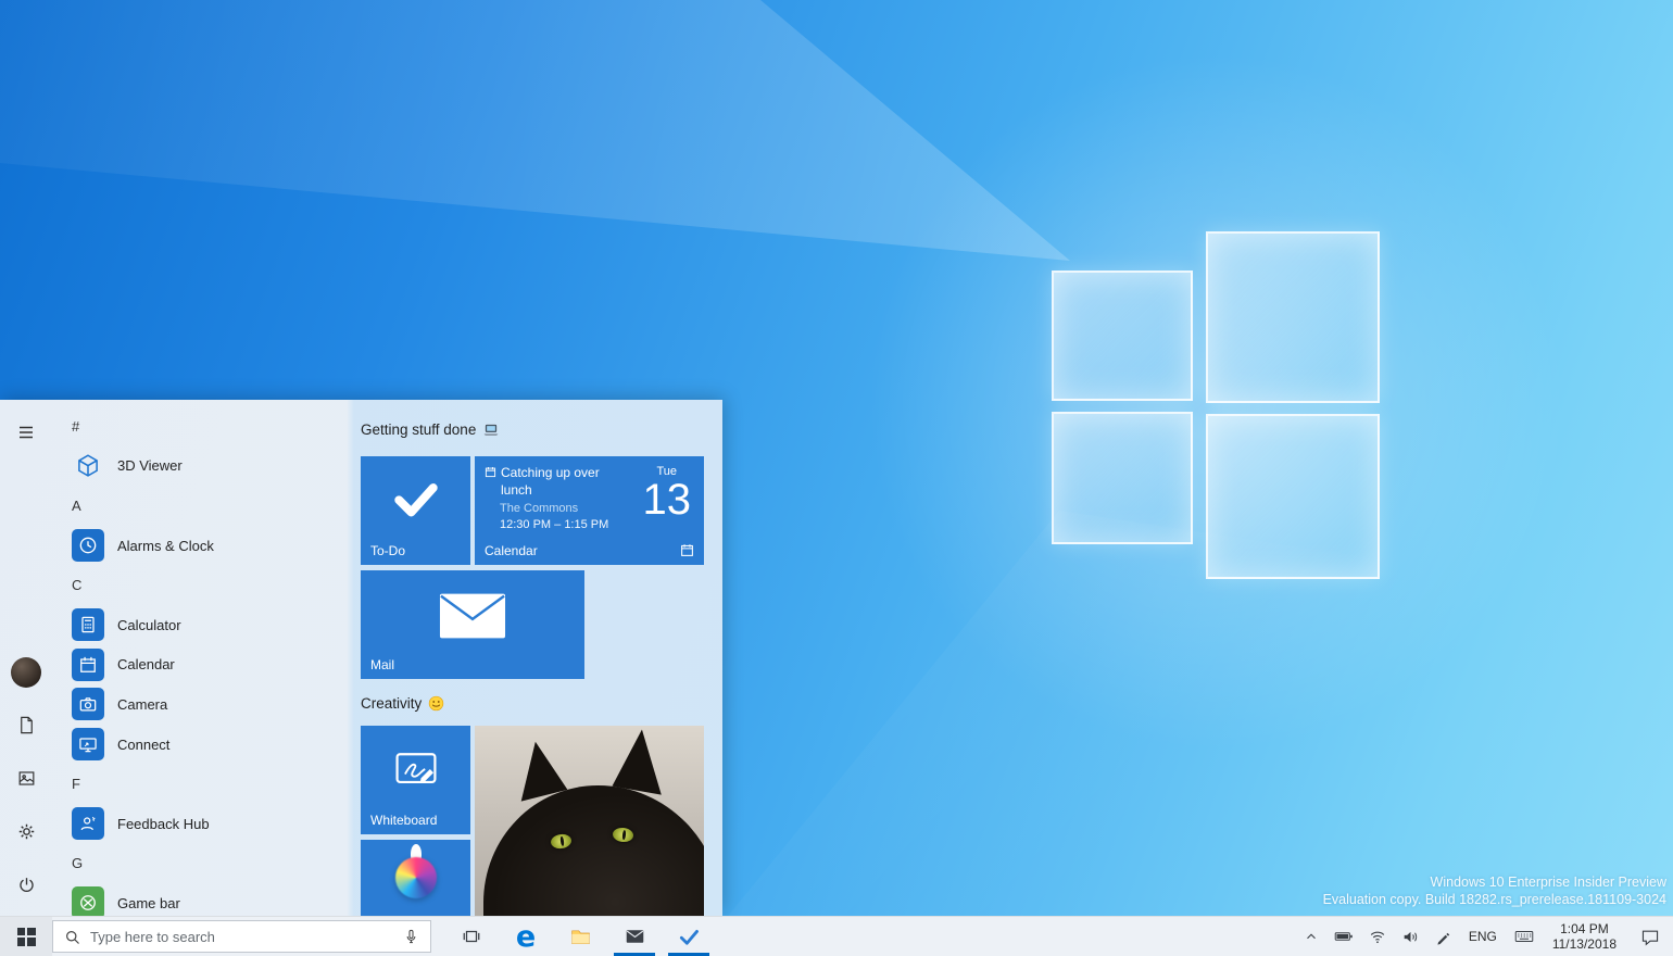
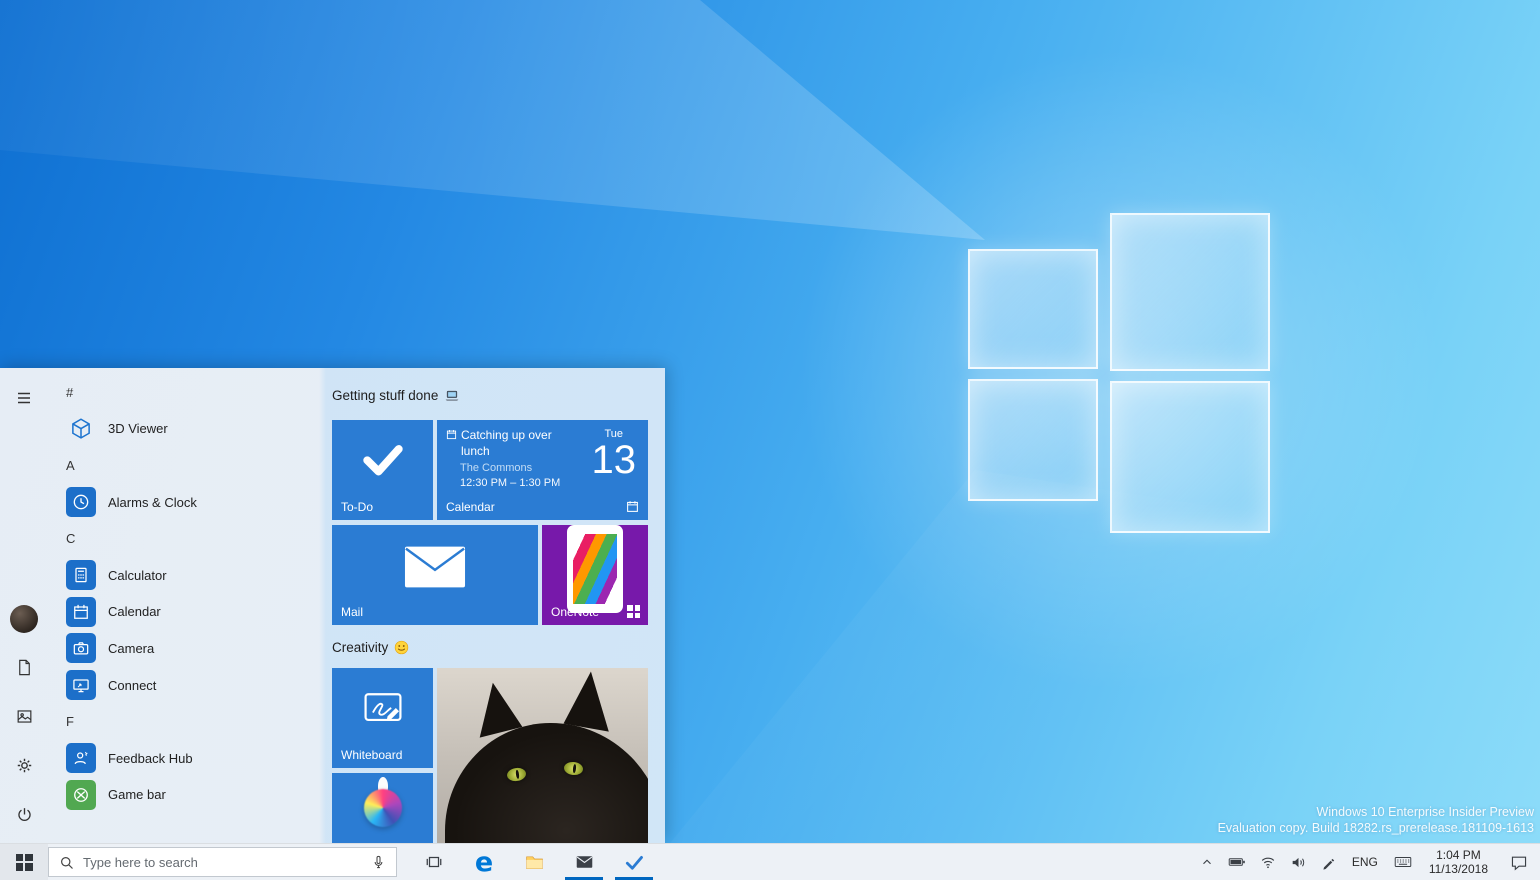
  Windows 10 Enterprise Insider Preview
- Evaluation copy. Build 18282.rs_prerelease.181109-3024
+ Evaluation copy. Build 18282.rs_prerelease.181109-1613
  #
  3D Viewer
  A
  Alarms & Clock
  C
  Calculator
  Calendar
  Camera
  Connect
  F
  Feedback Hub
- G
  Game bar
  Getting stuff done
  To-Do
  Catching up over lunch
  The Commons
- 12:30 PM – 1:15 PM
+ 12:30 PM – 1:30 PM
  Tue
  13
  Calendar
  Mail
+ OneNote
  Creativity
  Whiteboard
  Type here to search
  e
  ENG
  1:04 PM
  11/13/2018
